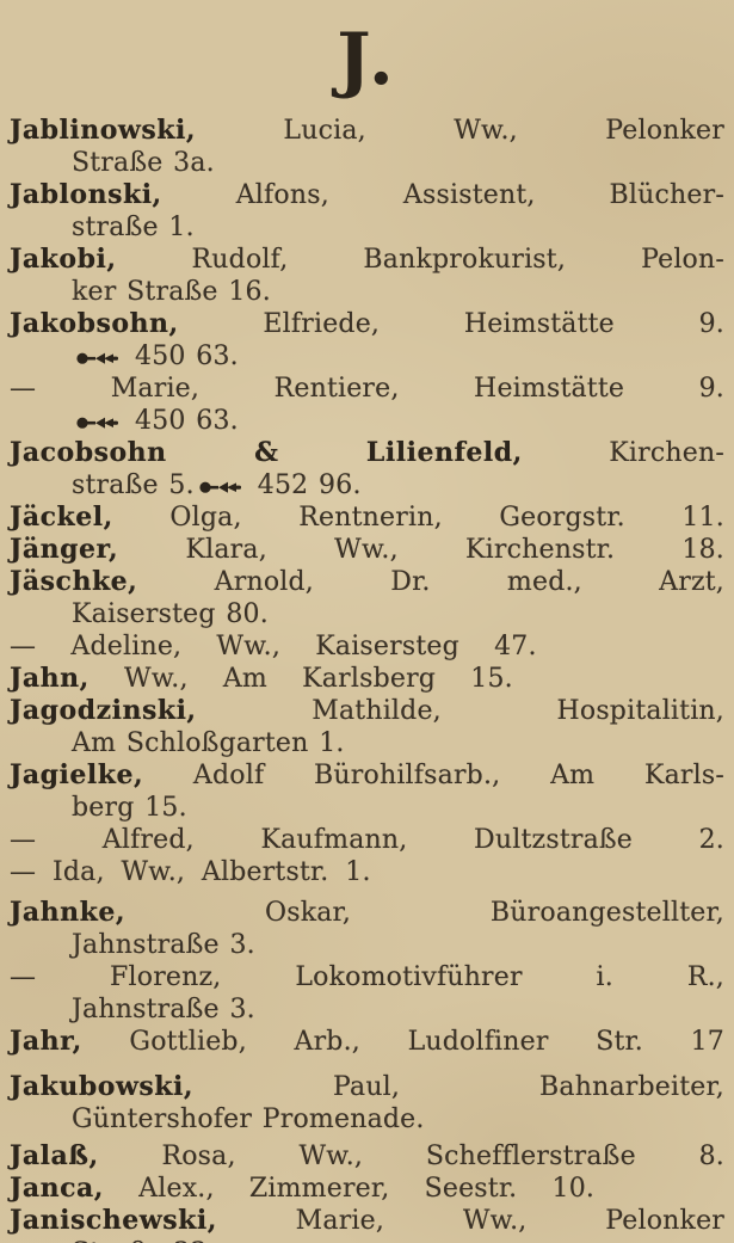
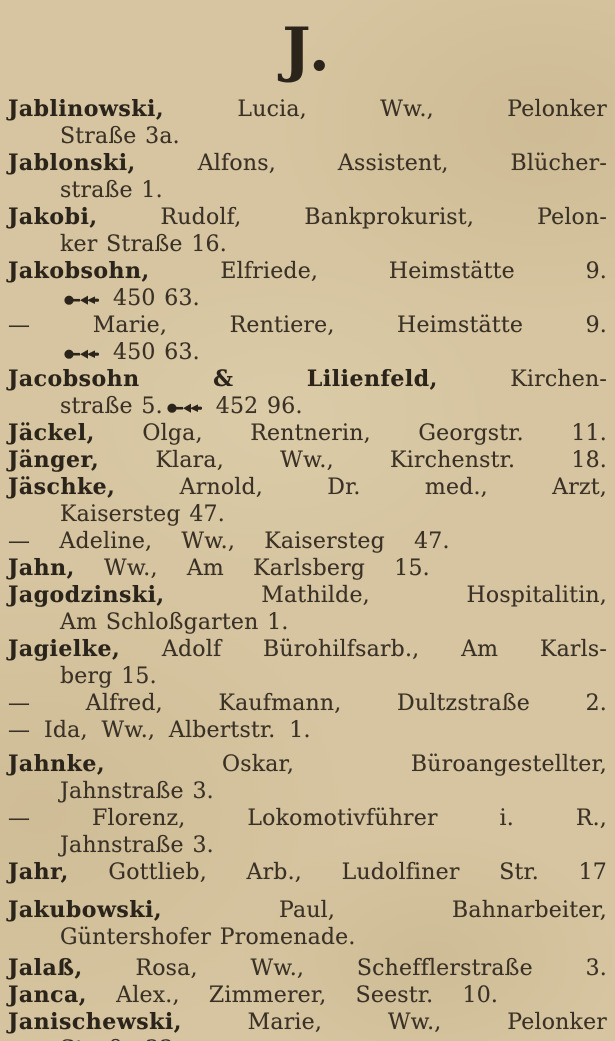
  J.
  Jablinowski, Lucia, Ww., Pelonker
  Straße 3a.
  Jablonski, Alfons, Assistent, Blücher-
  straße 1.
  Jakobi, Rudolf, Bankprokurist, Pelon-
  ker Straße 16.
  Jakobsohn, Elfriede, Heimstätte 9.
  450 63.
  — Marie, Rentiere, Heimstätte 9.
  450 63.
  Jacobsohn & Lilienfeld, Kirchen-
  straße 5. 452 96.
  Jäckel, Olga, Rentnerin, Georgstr. 11.
  Jänger, Klara, Ww., Kirchenstr. 18.
  Jäschke, Arnold, Dr. med., Arzt,
- Kaisersteg 80.
+ Kaisersteg 47.
  — Adeline, Ww., Kaisersteg 47.
  Jahn, Ww., Am Karlsberg 15.
  Jagodzinski, Mathilde, Hospitalitin,
  Am Schloßgarten 1.
  Jagielke, Adolf Bürohilfsarb., Am Karls-
  berg 15.
  — Alfred, Kaufmann, Dultzstraße 2.
  — Ida, Ww., Albertstr. 1.
  Jahnke, Oskar, Büroangestellter,
  Jahnstraße 3.
  — Florenz, Lokomotivführer i. R.,
  Jahnstraße 3.
  Jahr, Gottlieb, Arb., Ludolfiner Str. 17
  Jakubowski, Paul, Bahnarbeiter,
  Güntershofer Promenade.
- Jalaß, Rosa, Ww., Schefflerstraße 8.
+ Jalaß, Rosa, Ww., Schefflerstraße 3.
  Janca, Alex., Zimmerer, Seestr. 10.
  Janischewski, Marie, Ww., Pelonker
